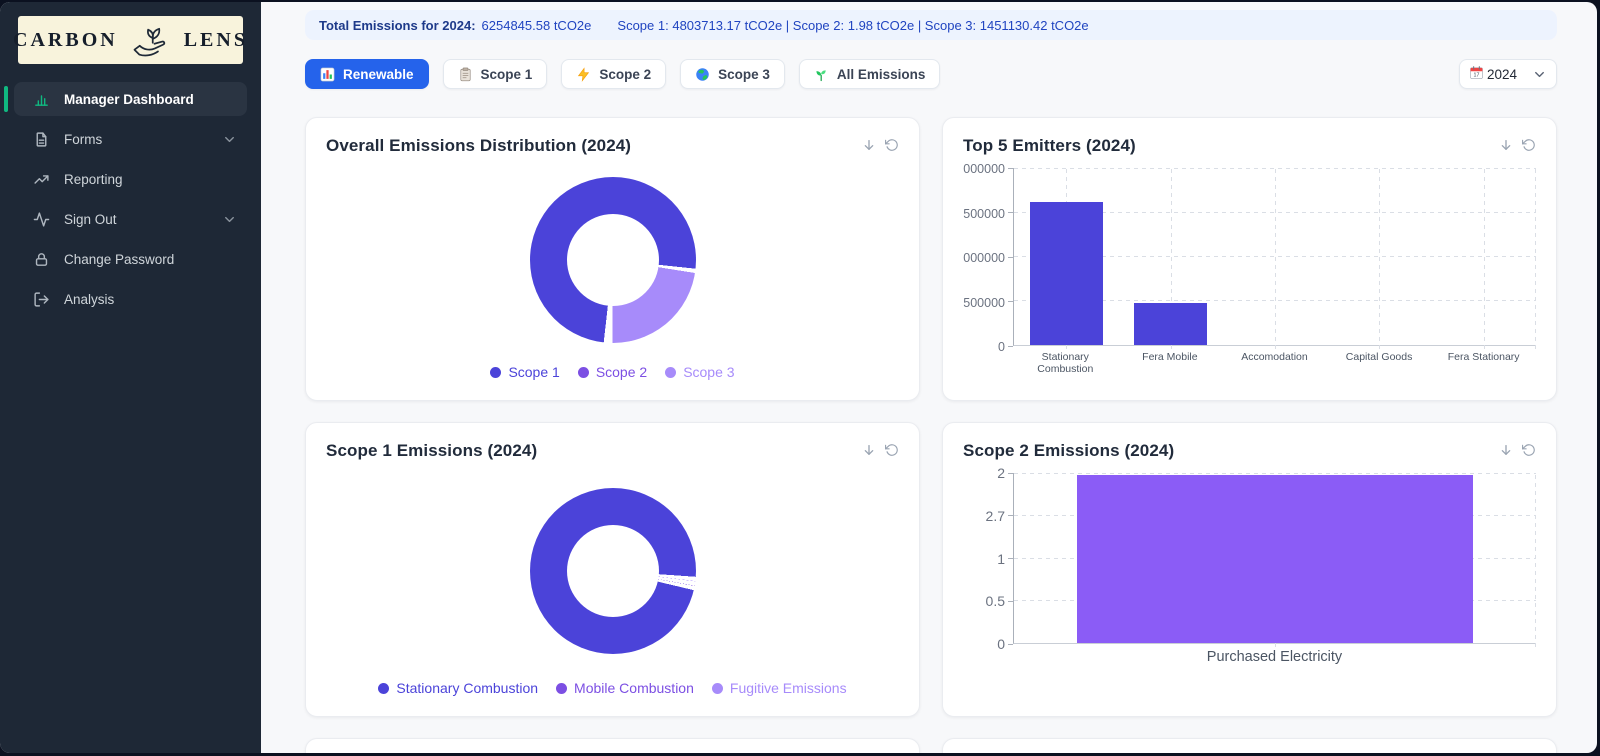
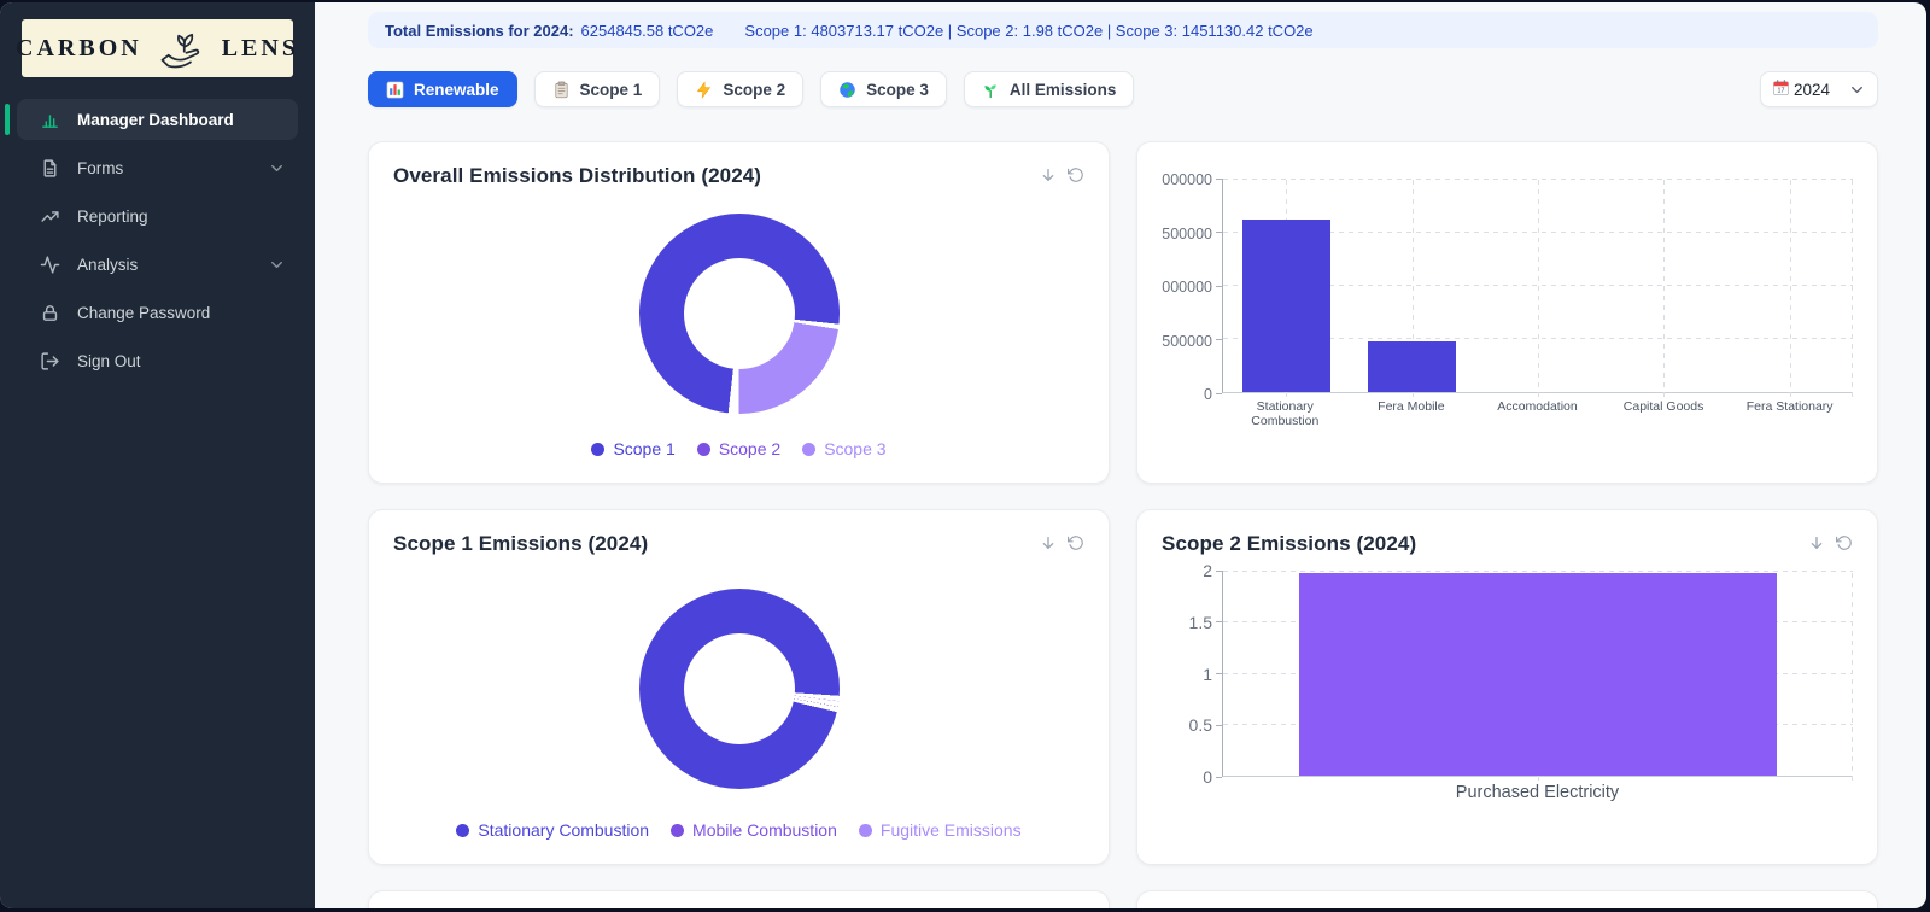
  CARBON
  LENS
  Manager Dashboard
  Forms
  Reporting
- Sign Out
+ Analysis
  Change Password
- Analysis
+ Sign Out
  Total Emissions for 2024:
  6254845.58 tCO2e
  Scope 1: 4803713.17 tCO2e | Scope 2: 1.98 tCO2e | Scope 3: 1451130.42 tCO2e
  Renewable
  Scope 1
  Scope 2
  Scope 3
  All Emissions
  2024
  Overall Emissions Distribution (2024)
  Scope 1
  Scope 2
  Scope 3
- Top 5 Emitters (2024)
  0
  500000
  000000
  500000
  000000
  Stationary Combustion
  Fera Mobile
  Accomodation
  Capital Goods
  Fera Stationary
  Scope 1 Emissions (2024)
  Stationary Combustion
  Mobile Combustion
  Fugitive Emissions
  Scope 2 Emissions (2024)
  0
  0.5
  1
- 2.7
+ 1.5
  2
  Purchased Electricity
